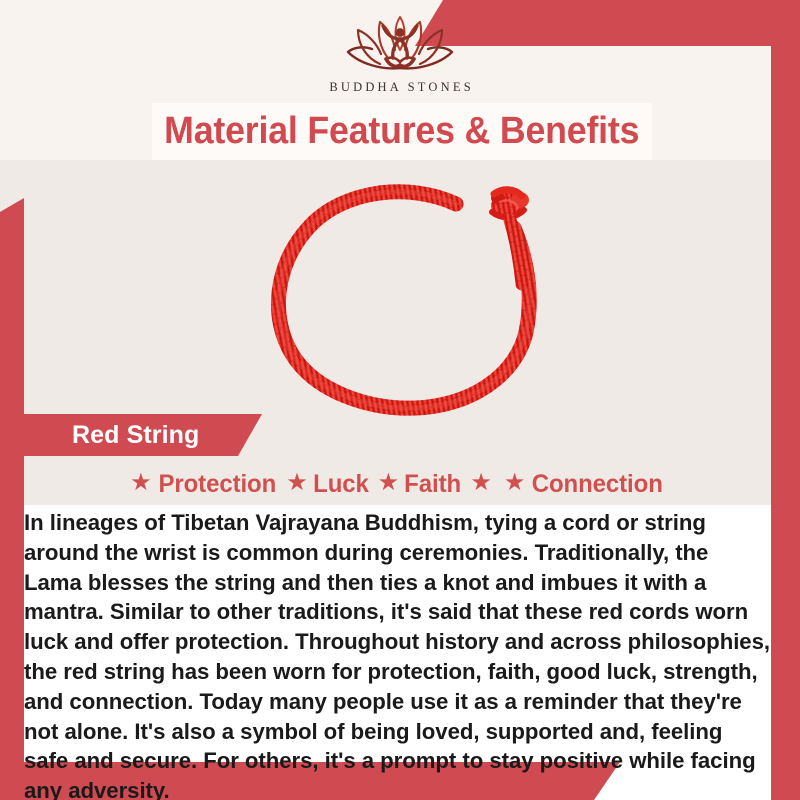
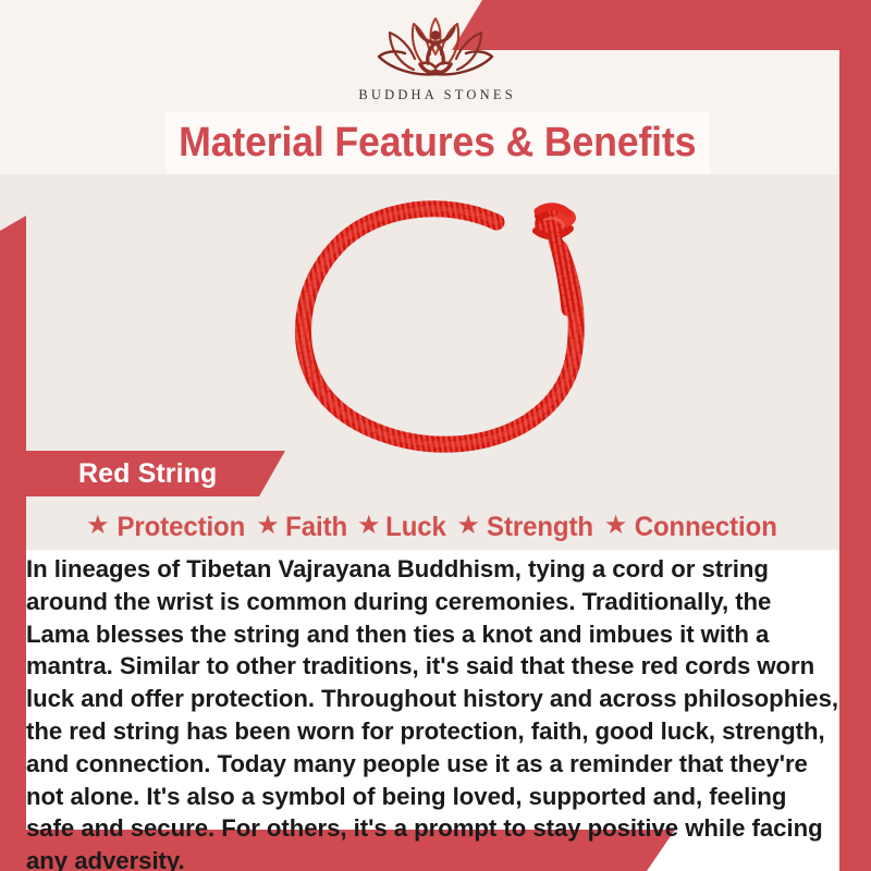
  BUDDHA STONES
  Material Features & Benefits
  Red String
  ★
  Protection
  ★
- Luck
+ Faith
  ★
- Faith
+ Luck
  ★
+ Strength
  ★
  Connection
  In lineages of Tibetan Vajrayana Buddhism, tying a cord or string around the wrist is common during ceremonies. Traditionally, the Lama blesses the string and then ties a knot and imbues it with a mantra. Similar to other traditions, it's said that these red cords worn luck and offer protection. Throughout history and across philosophies, the red string has been worn for protection, faith, good luck, strength, and connection. Today many people use it as a reminder that they're not alone. It's also a symbol of being loved, supported and, feeling safe and secure. For others, it's a prompt to stay positive while facing any adversity.
